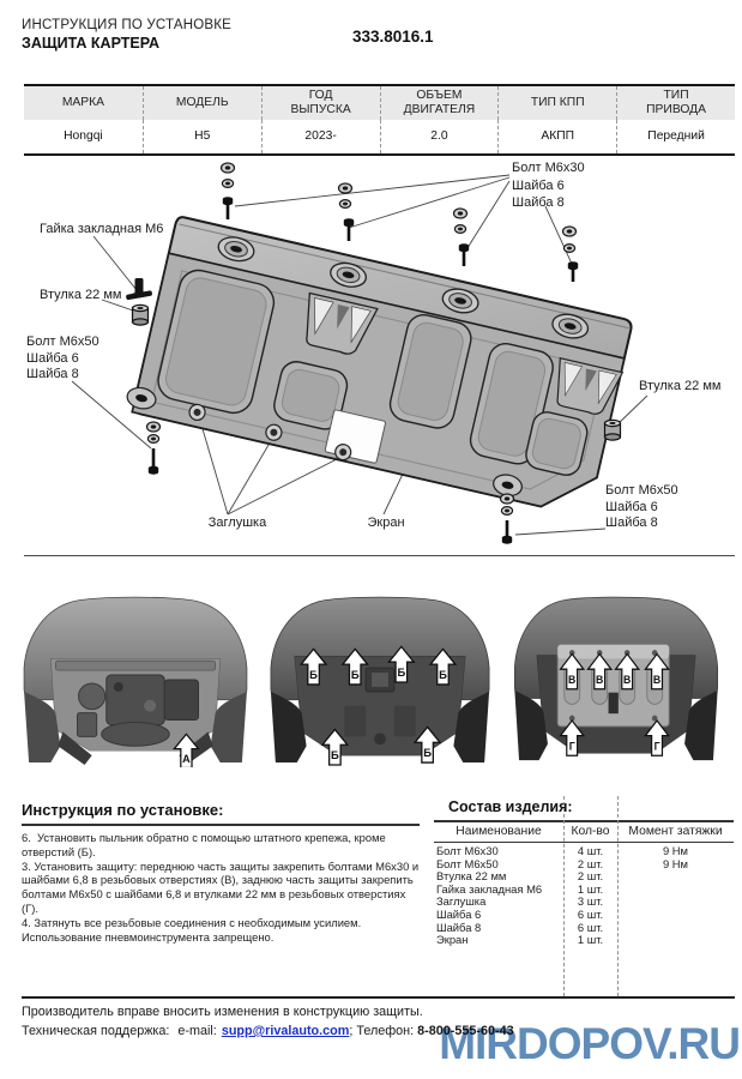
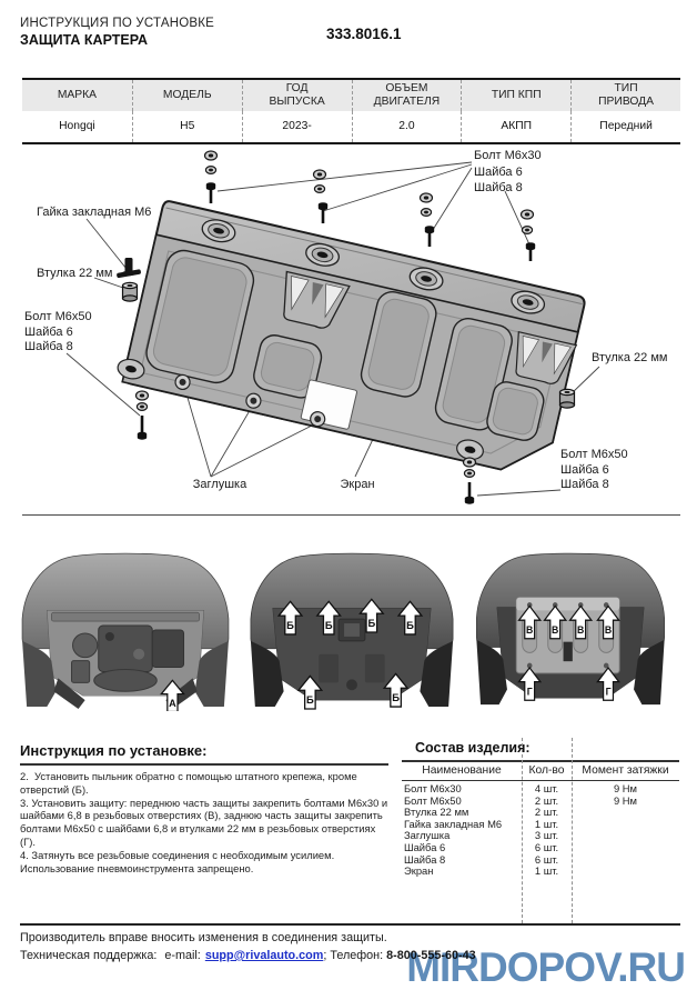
  ИНСТРУКЦИЯ ПО УСТАНОВКЕ
  ЗАЩИТА КАРТЕРА
  333.8016.1
  МАРКА
  МОДЕЛЬ
  ГОД
  ВЫПУСКА
  ОБЪЕМ
  ДВИГАТЕЛЯ
  ТИП КПП
  ТИП
  ПРИВОДА
  Hongqi
  H5
  2023-
  2.0
  АКПП
  Передний
  Болт М6х30
  Шайба 6
  Шайба 8
  Гайка закладная М6
  Втулка 22 мм
  Болт М6х50
  Шайба 6
  Шайба 8
  Втулка 22 мм
  Болт М6х50
  Шайба 6
  Шайба 8
  Заглушка
  Экран
  А
  Б
  Б
  Б
  Б
  Б
  Б
  В
  В
  В
  В
  Г
  Г
  Инструкция по установке:
- 6. Установить пыльник обратно с помощью штатного крепежа, кроме отверстий (Б).
+ 2. Установить пыльник обратно с помощью штатного крепежа, кроме отверстий (Б).
  3. Установить защиту: переднюю часть защиты закрепить болтами М6х30 и шайбами 6,8 в резьбовых отверстиях (В), заднюю часть защиты закрепить болтами М6х50 с шайбами 6,8 и втулками 22 мм в резьбовых отверстиях (Г).
  4. Затянуть все резьбовые соединения с необходимым усилием. Использование пневмоинструмента запрещено.
  Состав изделия:
  Наименование
  Кол-во
  Момент затяжки
  Болт М6х30
  4 шт.
  9 Нм
  Болт М6х50
  2 шт.
  9 Нм
  Втулка 22 мм
  2 шт.
  Гайка закладная М6
  1 шт.
  Заглушка
  3 шт.
  Шайба 6
  6 шт.
  Шайба 8
  6 шт.
  Экран
  1 шт.
- Производитель вправе вносить изменения в конструкцию защиты.
+ Производитель вправе вносить изменения в соединения защиты.
  Техническая поддержка: e-mail: supp@rivalauto.com; Телефон: 8-800-555-60-43
  MIRDOPOV.RU
